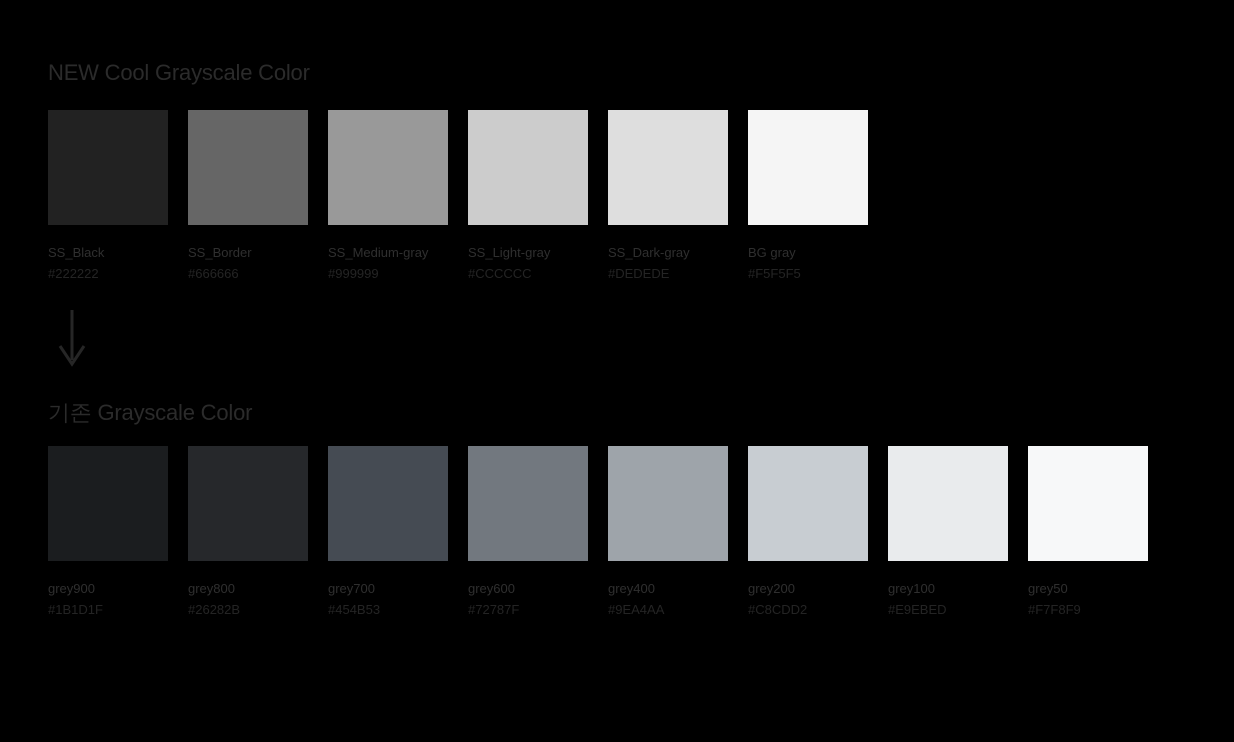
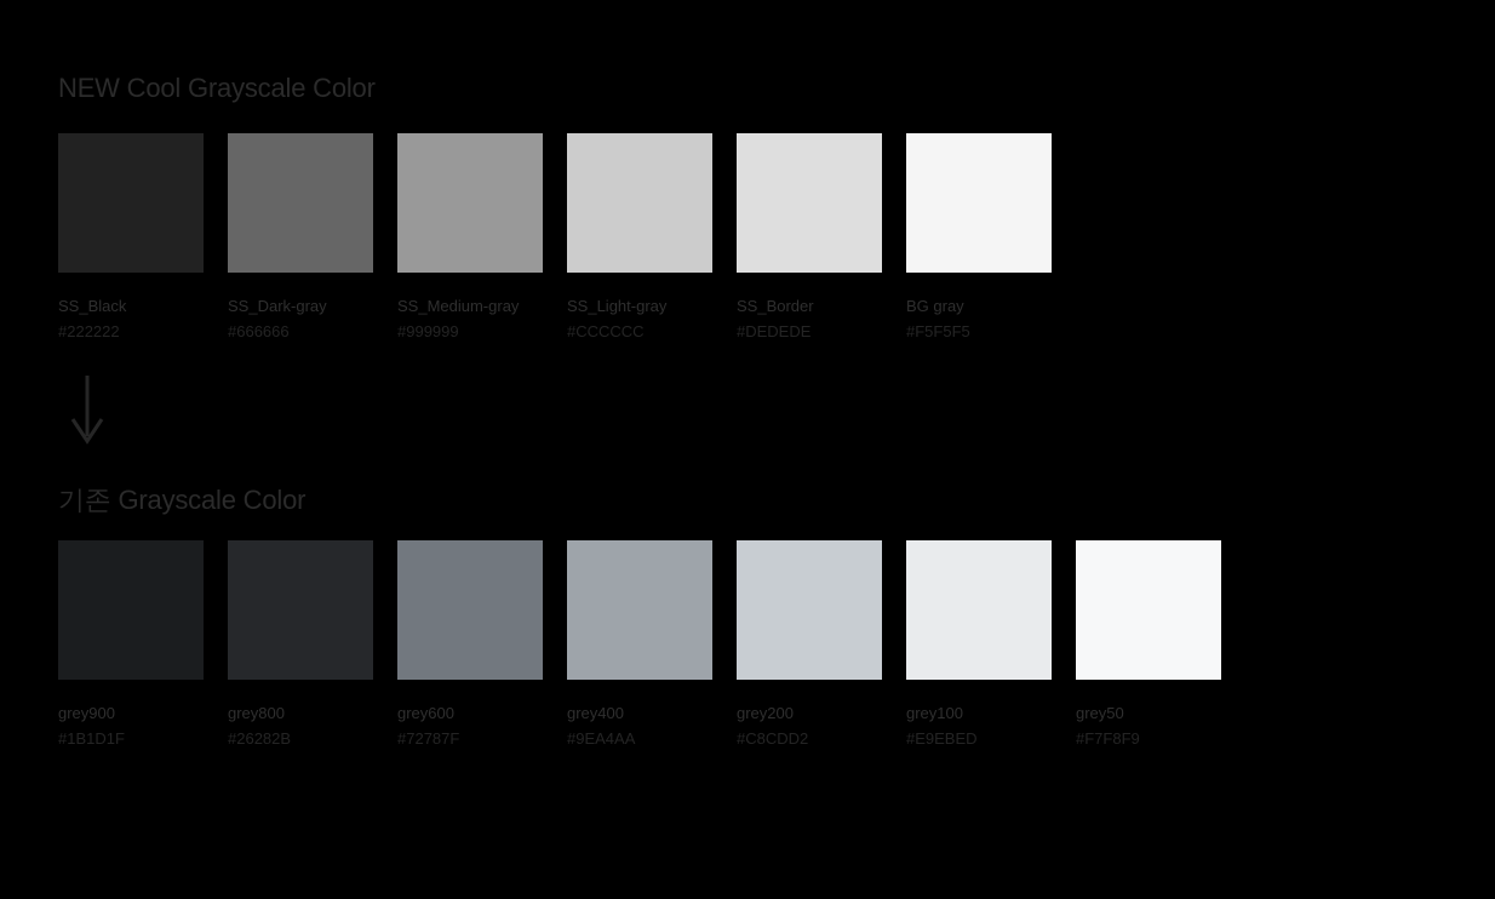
  NEW Cool Grayscale Color
  SS_Black
  #222222
- SS_Border
+ SS_Dark-gray
  #666666
  SS_Medium-gray
  #999999
  SS_Light-gray
  #CCCCCC
- SS_Dark-gray
+ SS_Border
  #DEDEDE
  BG gray
  #F5F5F5
  기존 Grayscale Color
  grey900
  #1B1D1F
  grey800
  #26282B
- grey700
- #454B53
  grey600
  #72787F
  grey400
  #9EA4AA
  grey200
  #C8CDD2
  grey100
  #E9EBED
  grey50
  #F7F8F9
